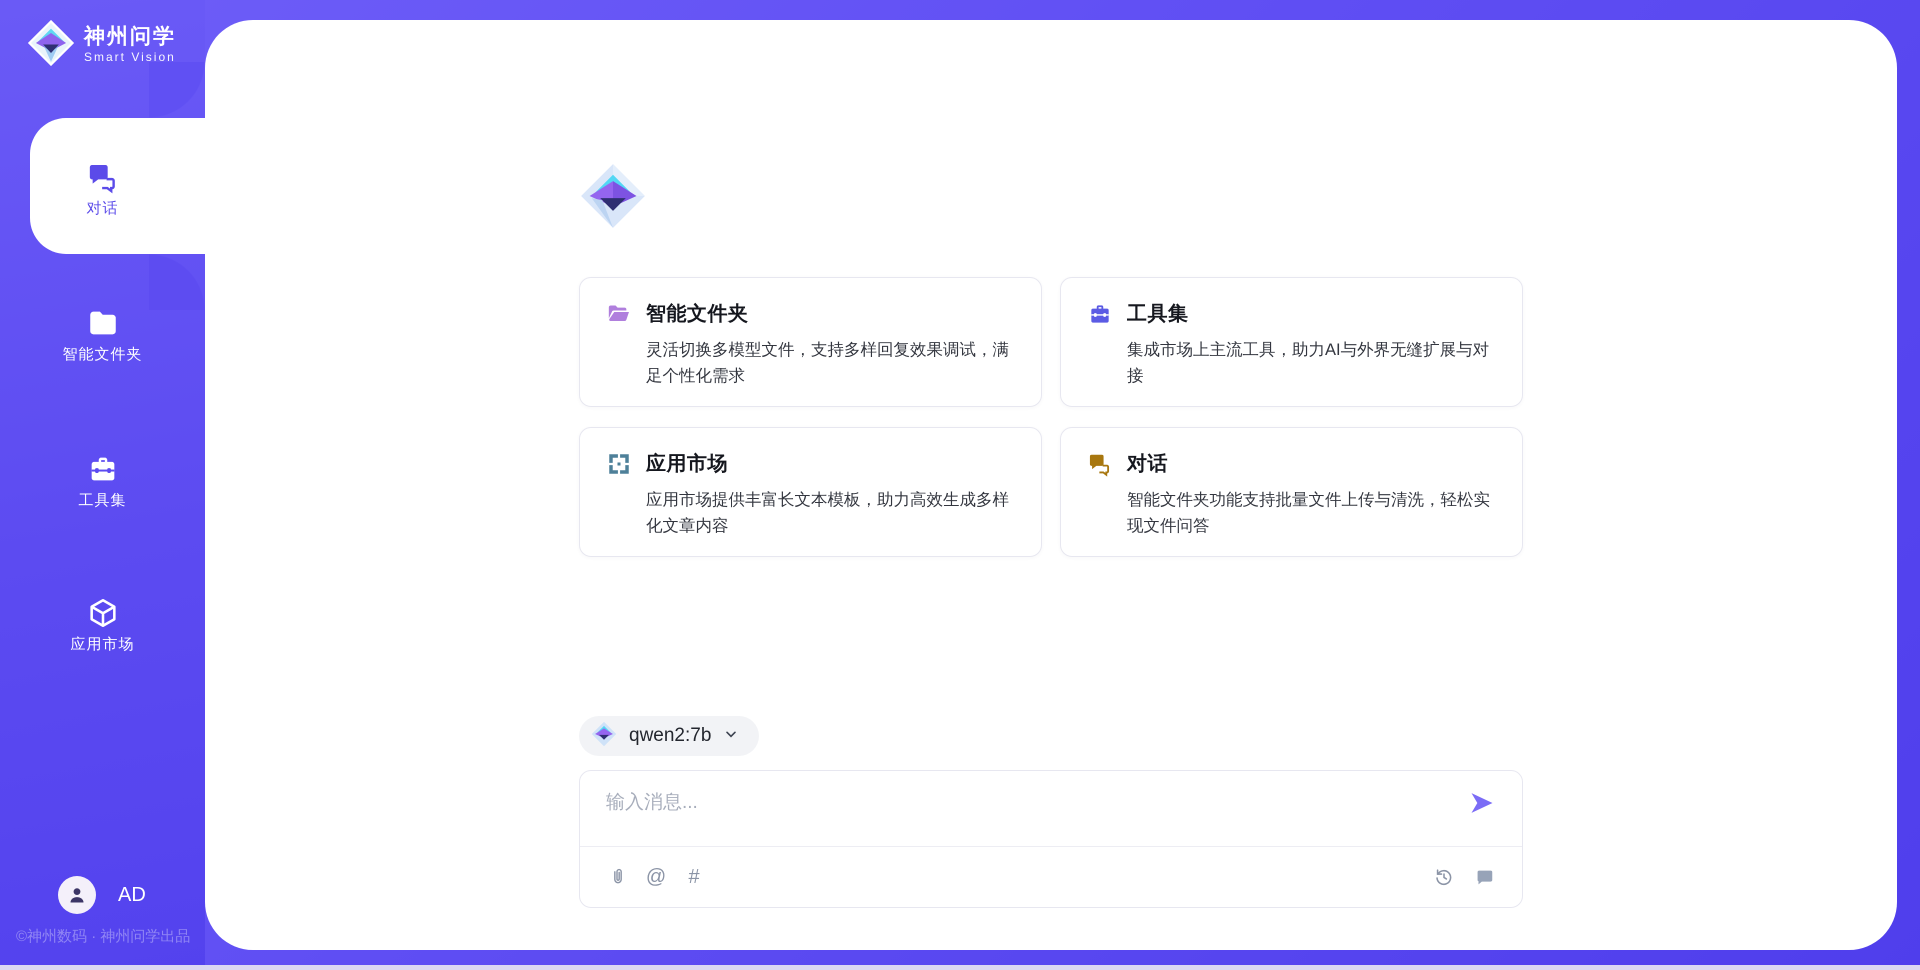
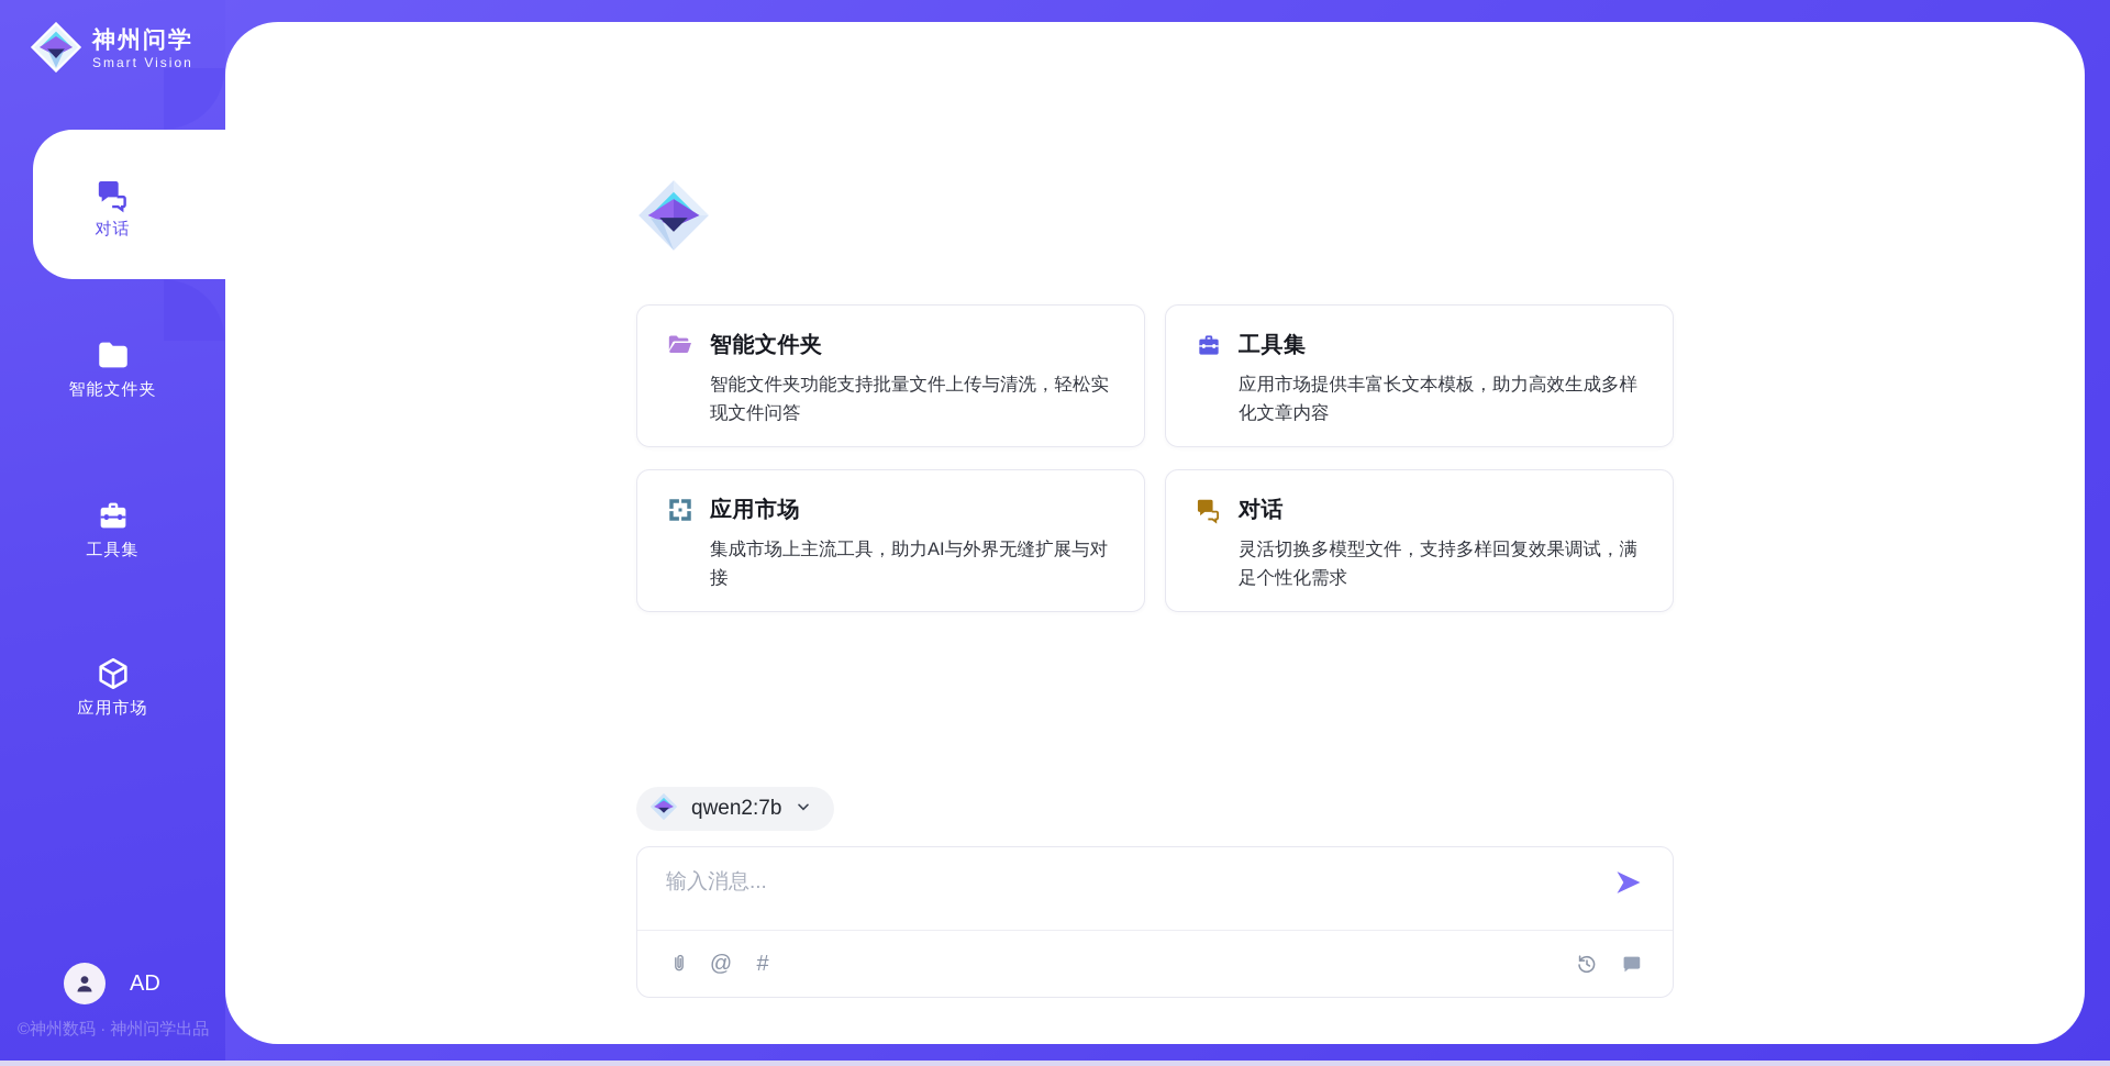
  神州问学 Smart Vision
  对话
  智能文件夹
  工具集
  应用市场
  AD
  ©神州数码 · 神州问学出品
  智能文件夹
- 灵活切换多模型文件，支持多样回复效果调试，满足个性化需求
+ 智能文件夹功能支持批量文件上传与清洗，轻松实现文件问答
  工具集
- 集成市场上主流工具，助力AI与外界无缝扩展与对接
+ 应用市场提供丰富长文本模板，助力高效生成多样化文章内容
  应用市场
- 应用市场提供丰富长文本模板，助力高效生成多样化文章内容
+ 集成市场上主流工具，助力AI与外界无缝扩展与对接
  对话
- 智能文件夹功能支持批量文件上传与清洗，轻松实现文件问答
+ 灵活切换多模型文件，支持多样回复效果调试，满足个性化需求
  qwen2:7b
  输入消息...
  @
  #
